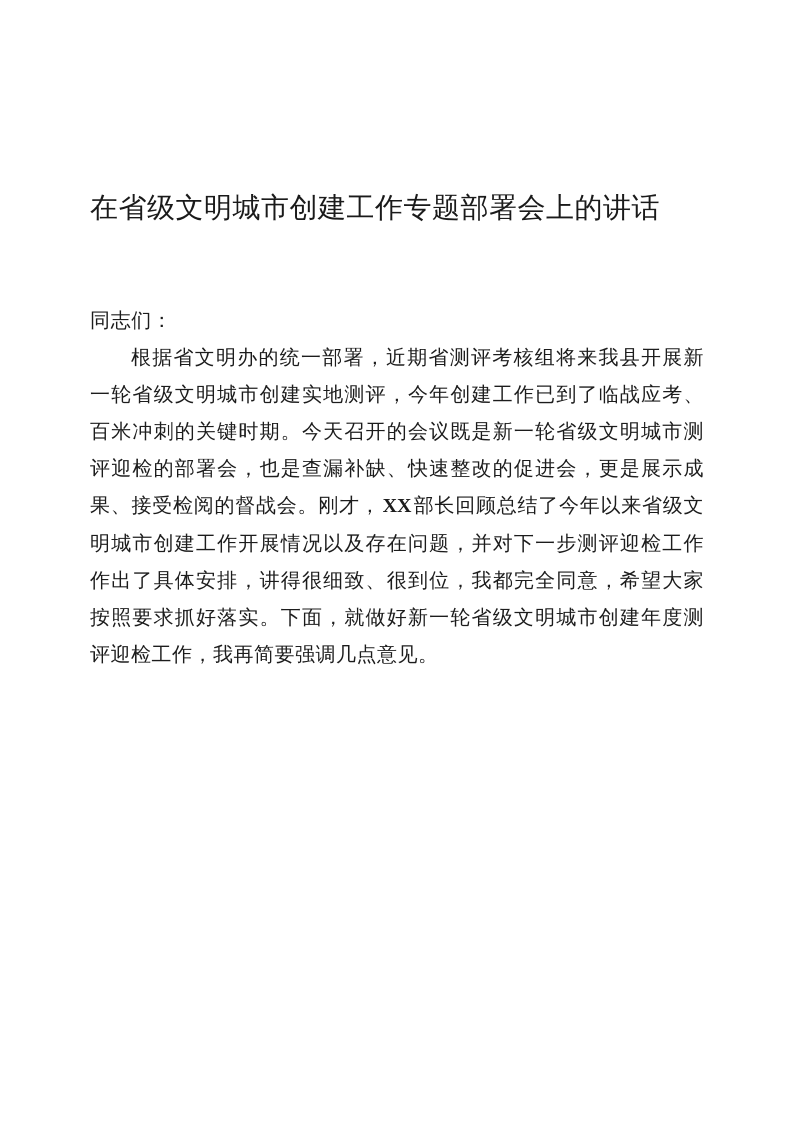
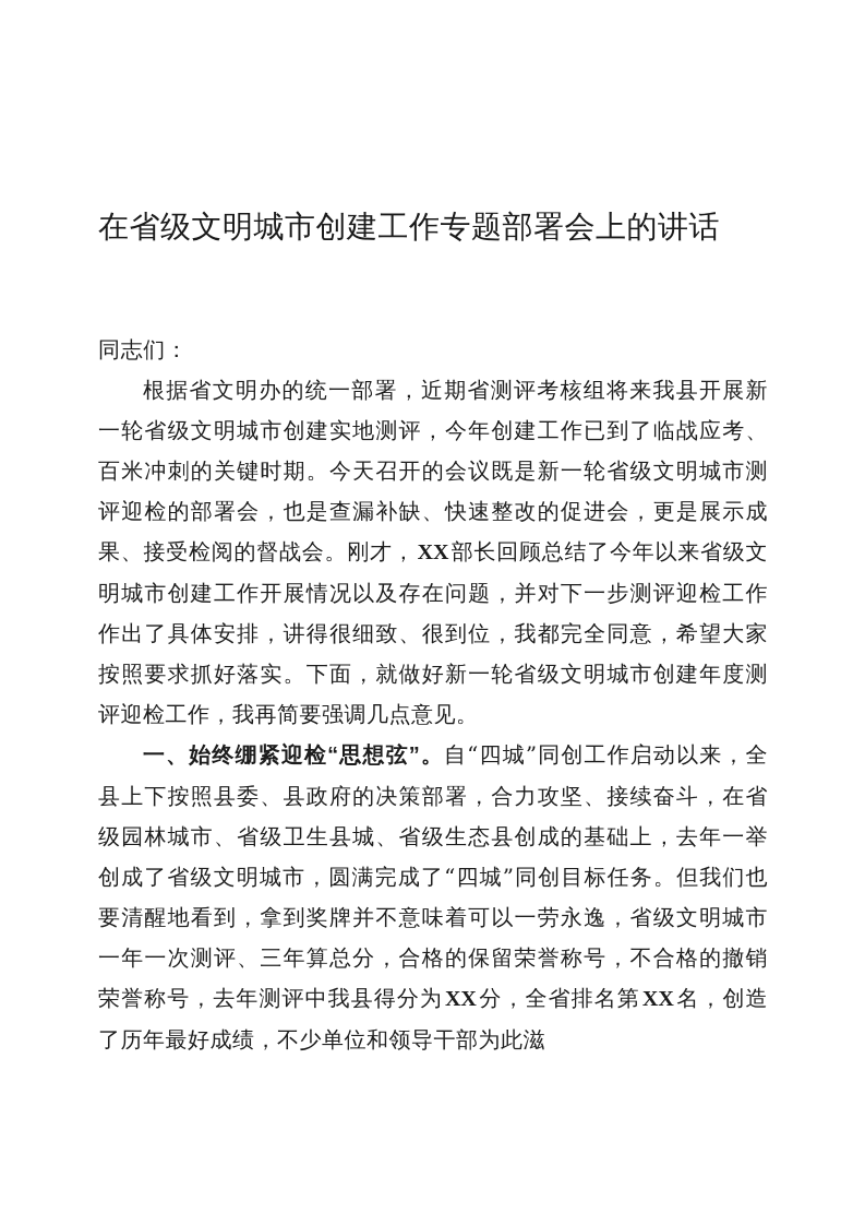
  在省级文明城市创建工作专题部署会上的讲话
  同志们：
  根据省文明办的统一部署，近期省测评考核组将来我县开展新一轮省级文明城市创建实地测评，今年创建工作已到了临战应考、百米冲刺的关键时期。今天召开的会议既是新一轮省级文明城市测评迎检的部署会，也是查漏补缺、快速整改的促进会，更是展示成果、接受检阅的督战会。刚才，XX部长回顾总结了今年以来省级文明城市创建工作开展情况以及存在问题，并对下一步测评迎检工作作出了具体安排，讲得很细致、很到位，我都完全同意，希望大家按照要求抓好落实。下面，就做好新一轮省级文明城市创建年度测评迎检工作，我再简要强调几点意见。
+ 一、始终绷紧迎检“思想弦”。自“四城”同创工作启动以来，全县上下按照县委、县政府的决策部署，合力攻坚、接续奋斗，在省级园林城市、省级卫生县城、省级生态县创成的基础上，去年一举创成了省级文明城市，圆满完成了“四城”同创目标任务。但我们也要清醒地看到，拿到奖牌并不意味着可以一劳永逸，省级文明城市一年一次测评、三年算总分，合格的保留荣誉称号，不合格的撤销荣誉称号，去年测评中我县得分为XX分，全省排名第XX名，创造了历年最好成绩，不少单位和领导干部为此滋
